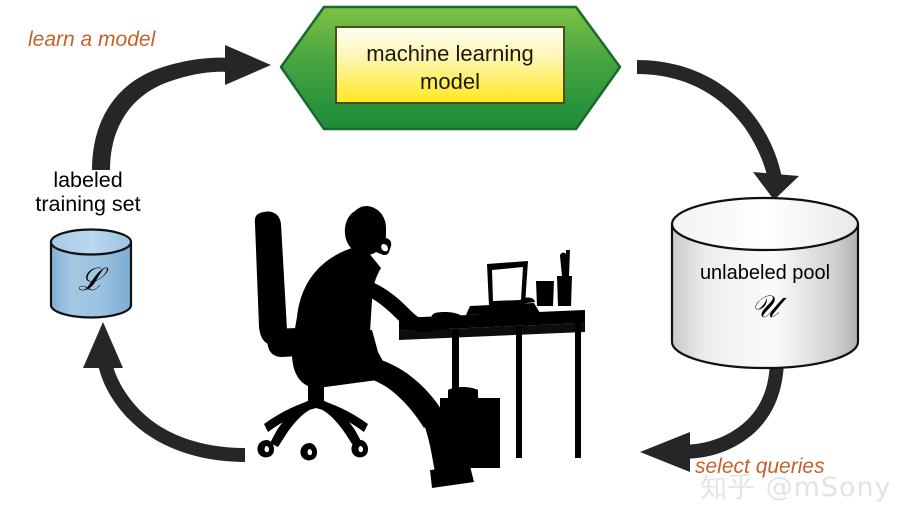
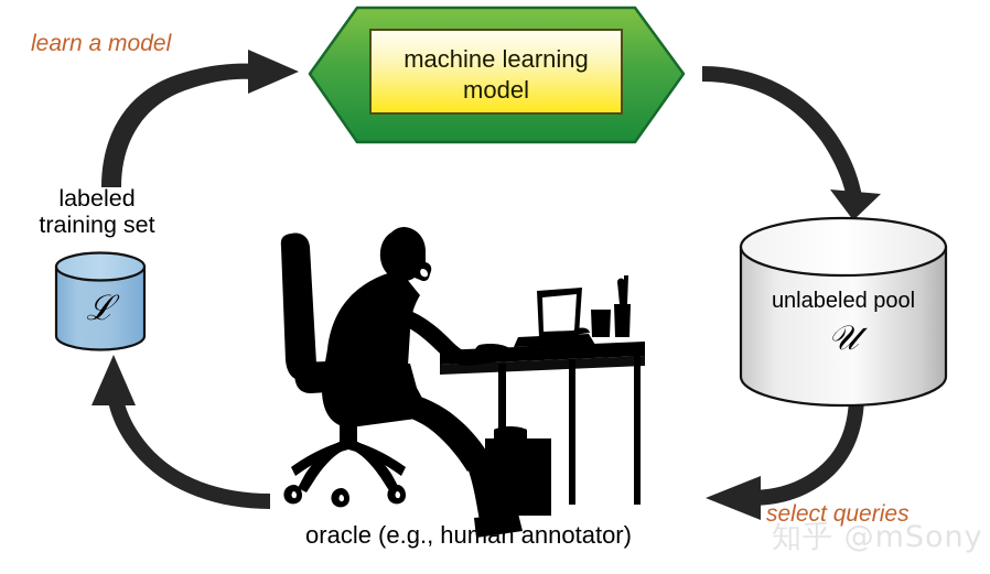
  learn a model
  select queries
  labeled
  training set
  ℒ
  unlabeled pool
  𝒰
  machine learning
  model
+ oracle (e.g., human annotator)
  知乎 @mSony
